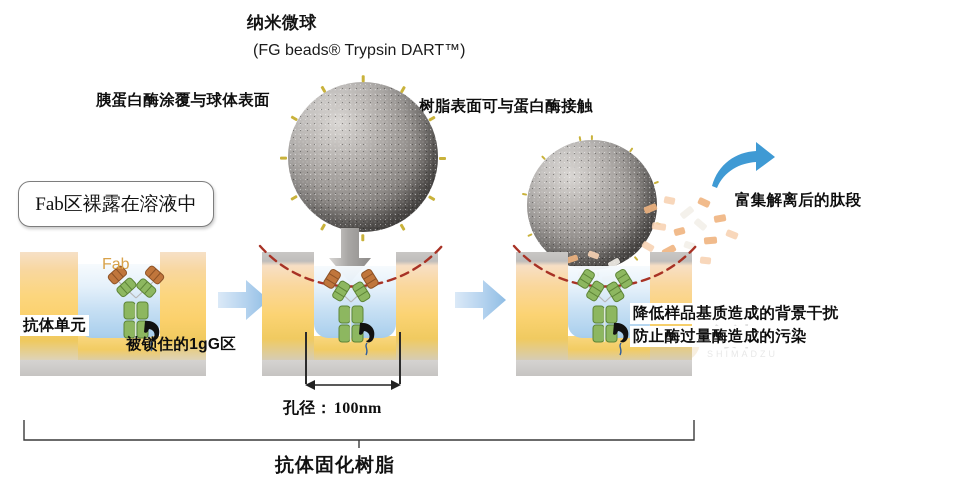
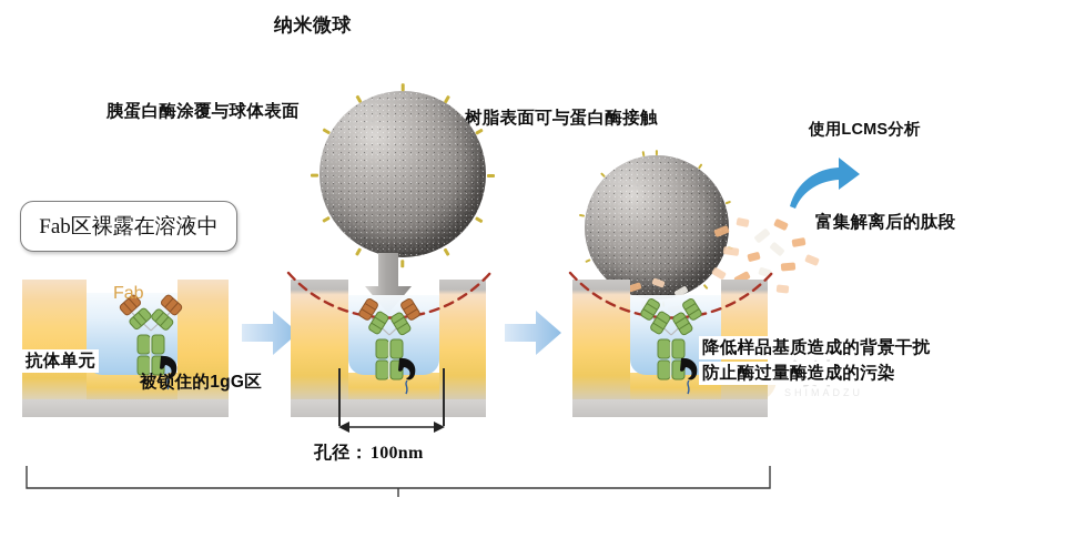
  纳米微球
- (FG beads® Trypsin DART™)
  胰蛋白酶涂覆与球体表面
  树脂表面可与蛋白酶接触
+ 使用LCMS分析
  富集解离后的肽段
  Fab区裸露在溶液中
  Fab
  抗体单元
  被锁住的1gG区
  孔径：
  100nm
  降低样品基质造成的背景干扰
  防止酶过量酶造成的污染
- 抗体固化树脂
